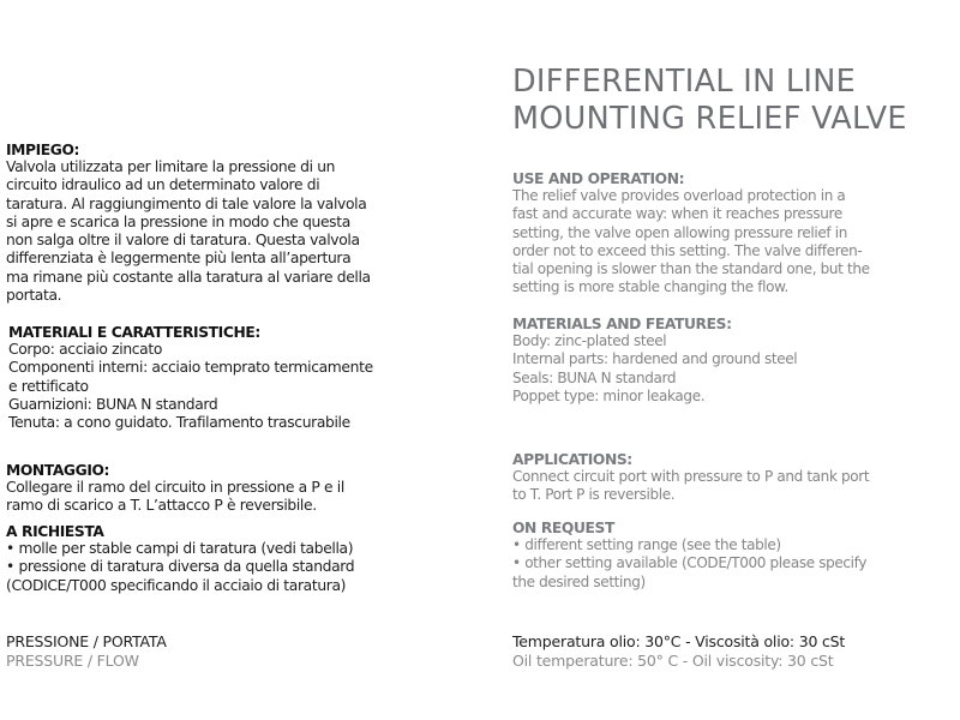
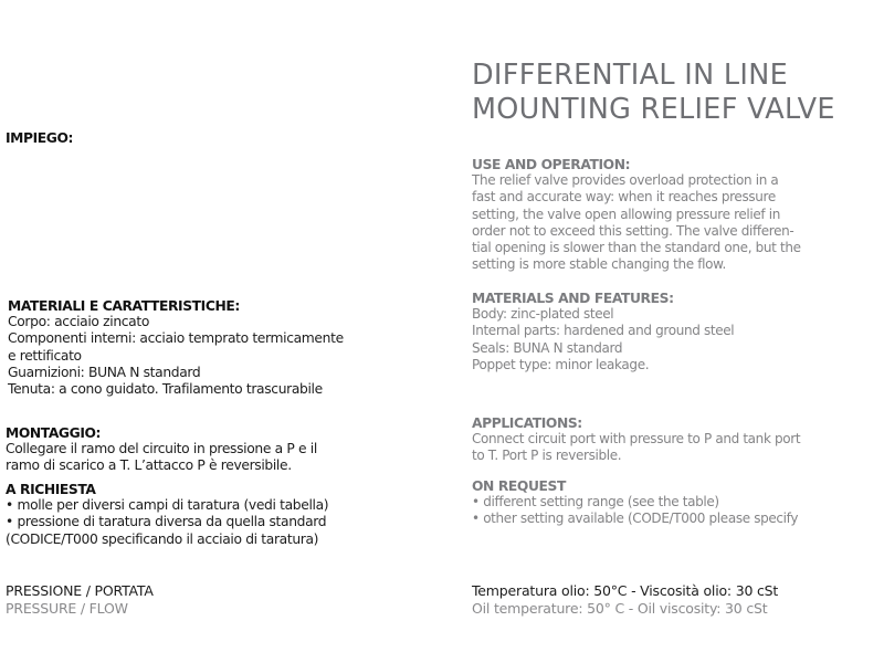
  DIFFERENTIAL IN LINE
  MOUNTING RELIEF VALVE
  IMPIEGO:
- Valvola utilizzata per limitare la pressione di un
- circuito idraulico ad un determinato valore di
- taratura. Al raggiungimento di tale valore la valvola
- si apre e scarica la pressione in modo che questa
- non salga oltre il valore di taratura. Questa valvola
- differenziata è leggermente più lenta all’apertura
- ma rimane più costante alla taratura al variare della
- portata.
  MATERIALI E CARATTERISTICHE:
  Corpo: acciaio zincato
  Componenti interni: acciaio temprato termicamente
  e rettificato
  Guarnizioni: BUNA N standard
  Tenuta: a cono guidato. Trafilamento trascurabile
  MONTAGGIO:
  Collegare il ramo del circuito in pressione a P e il
  ramo di scarico a T. L’attacco P è reversibile.
  A RICHIESTA
- • molle per stable campi di taratura (vedi tabella)
+ • molle per diversi campi di taratura (vedi tabella)
  • pressione di taratura diversa da quella standard
  (CODICE/T000 specificando il acciaio di taratura)
  PRESSIONE / PORTATA
  PRESSURE / FLOW
  USE AND OPERATION:
  The relief valve provides overload protection in a
  fast and accurate way: when it reaches pressure
  setting, the valve open allowing pressure relief in
  order not to exceed this setting. The valve differen-
  tial opening is slower than the standard one, but the
  setting is more stable changing the flow.
  MATERIALS AND FEATURES:
  Body: zinc-plated steel
  Internal parts: hardened and ground steel
  Seals: BUNA N standard
  Poppet type: minor leakage.
  APPLICATIONS:
  Connect circuit port with pressure to P and tank port
  to T. Port P is reversible.
  ON REQUEST
  • different setting range (see the table)
  • other setting available (CODE/T000 please specify
- the desired setting)
- Temperatura olio: 30°C - Viscosità olio: 30 cSt
+ Temperatura olio: 50°C - Viscosità olio: 30 cSt
  Oil temperature: 50° C - Oil viscosity: 30 cSt
